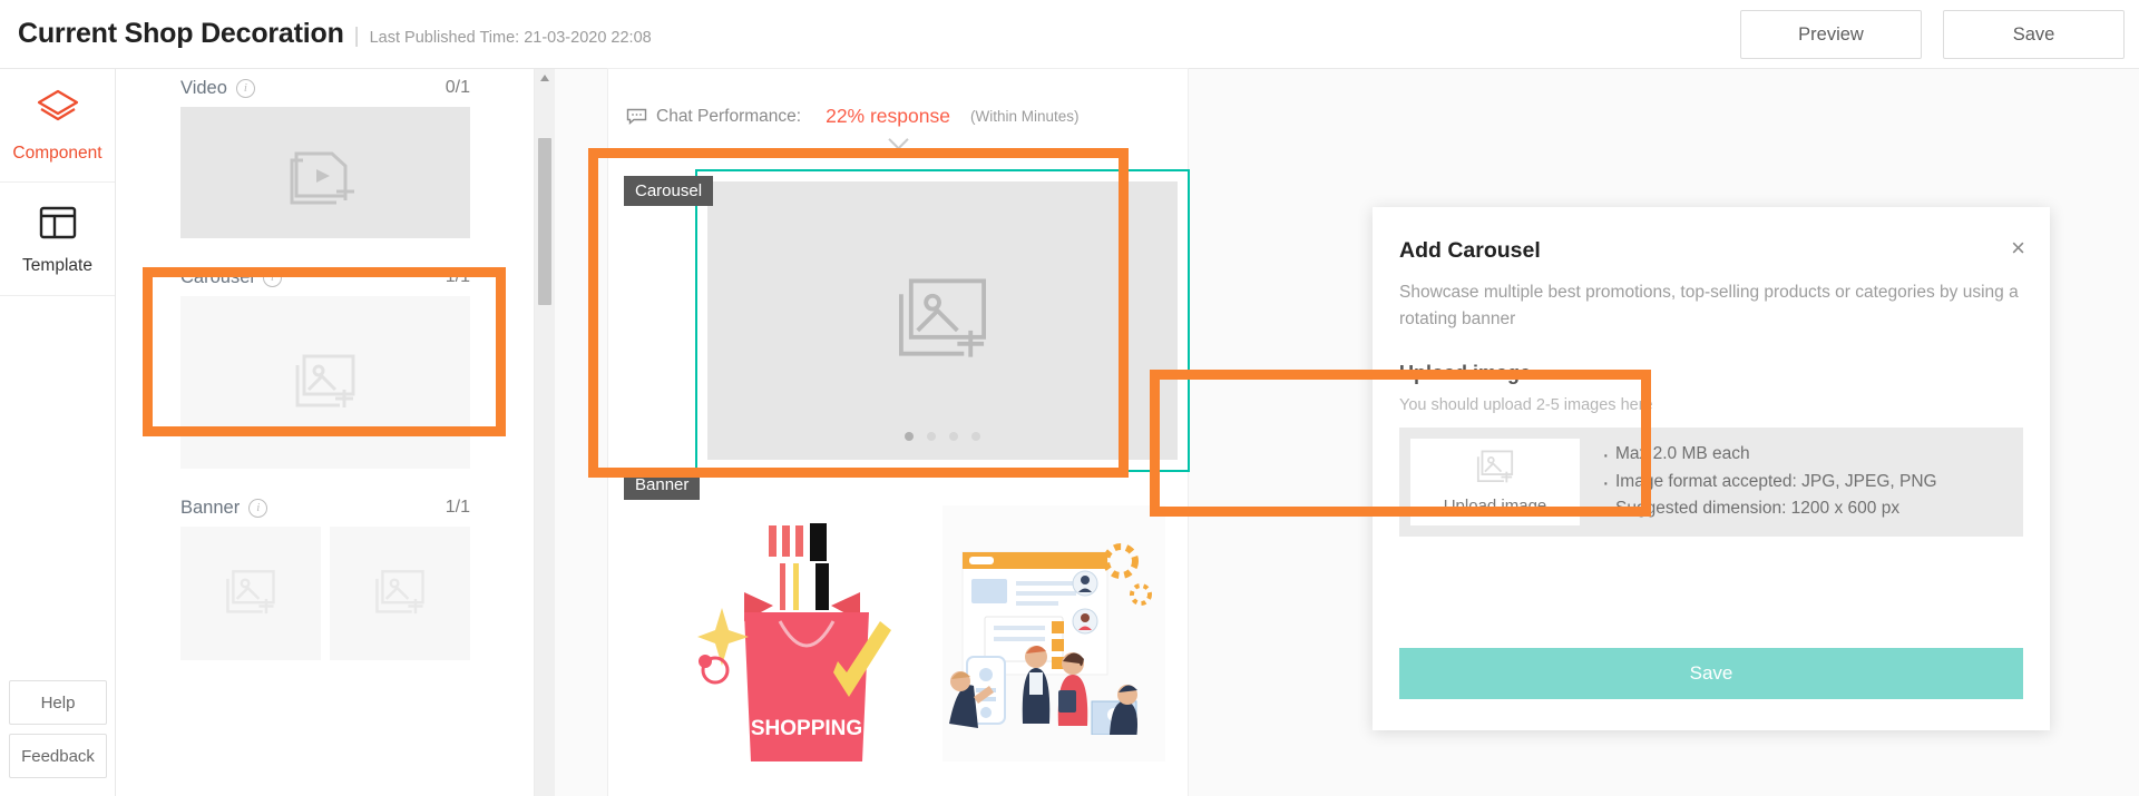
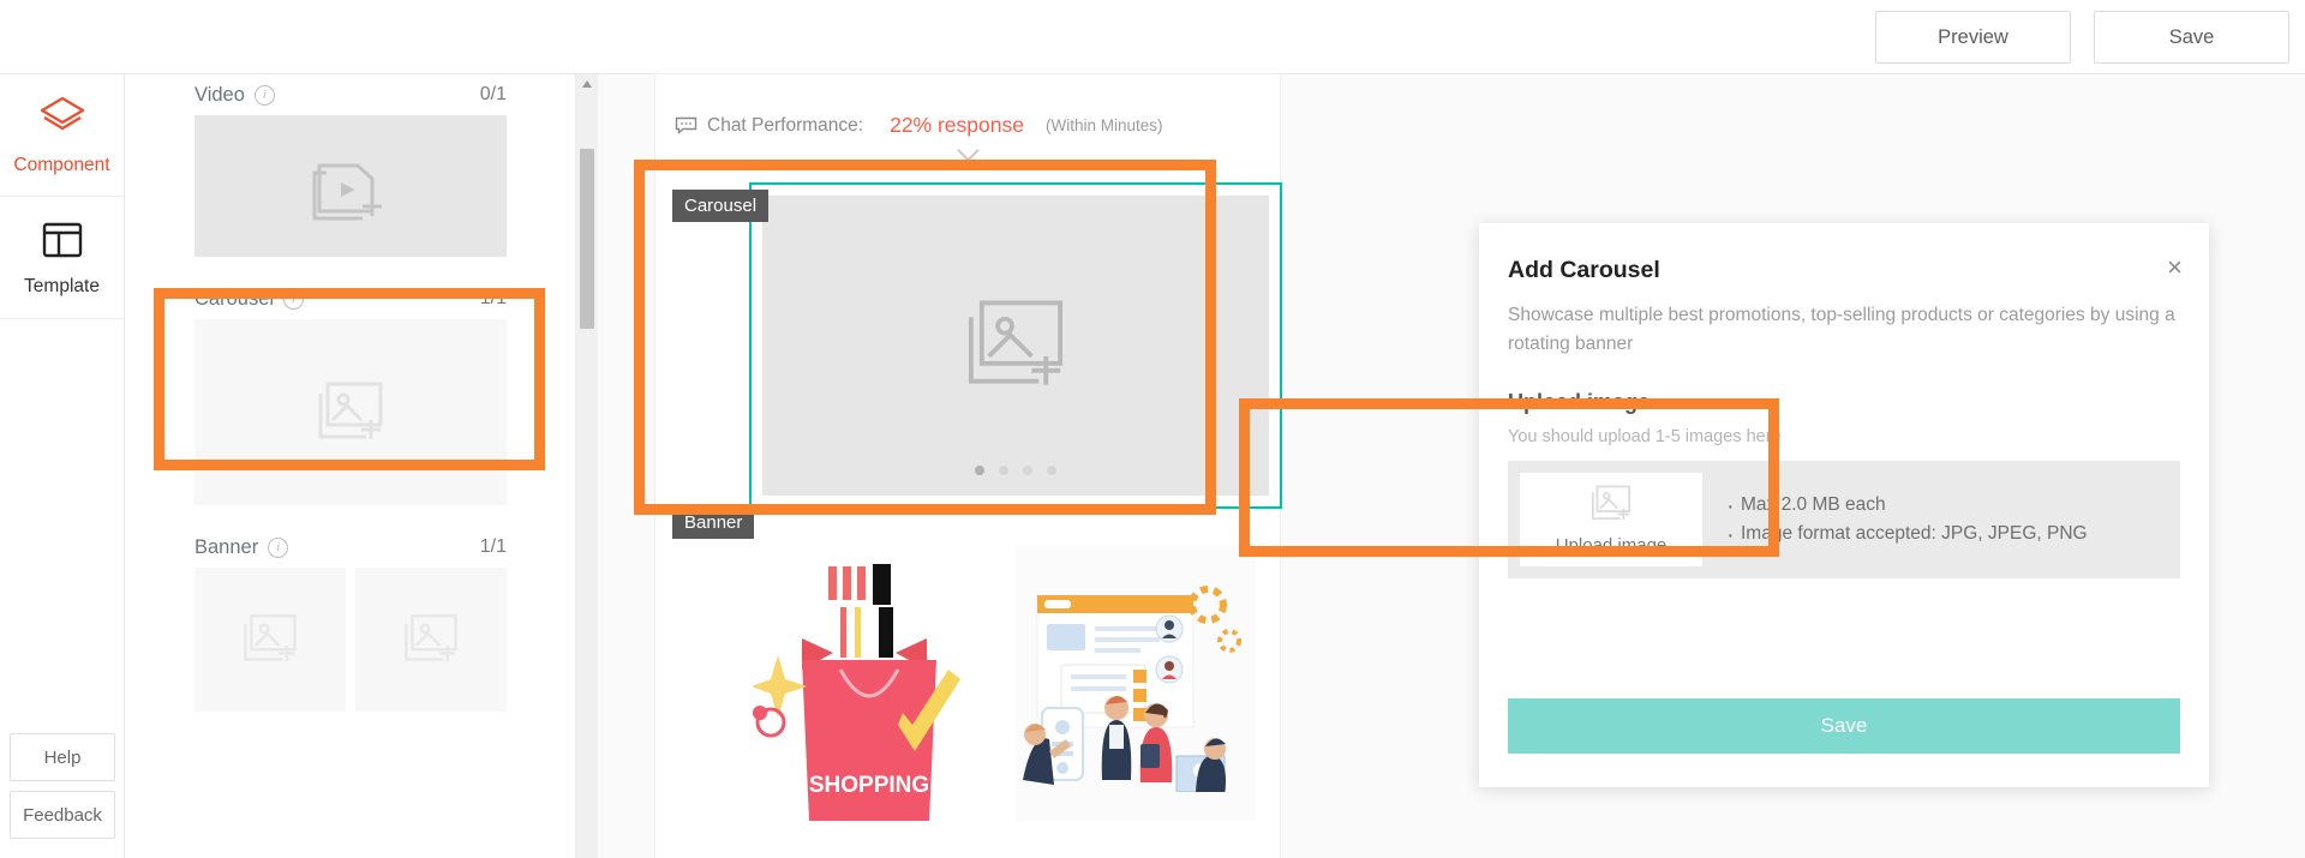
- Current Shop Decoration
- |
- Last Published Time: 21-03-2020 22:08
  Preview
  Save
  Component
  Template
  Help
  Feedback
  Video
  i
  0/1
  Carousel
  i
  1/1
  Banner
  i
  1/1
  Chat Performance:
  22% response
  (Within Minutes)
  Carousel
  Banner
  SHOPPING
  ×
  Add Carousel
  Showcase multiple best promotions, top-selling products or categories by using a rotating banner
  Upload image
- You should upload 2-5 images here
+ You should upload 1-5 images here
  Upload image
  Max 2.0 MB each
  Image format accepted: JPG, JPEG, PNG
- Suggested dimension: 1200 x 600 px
  Save
